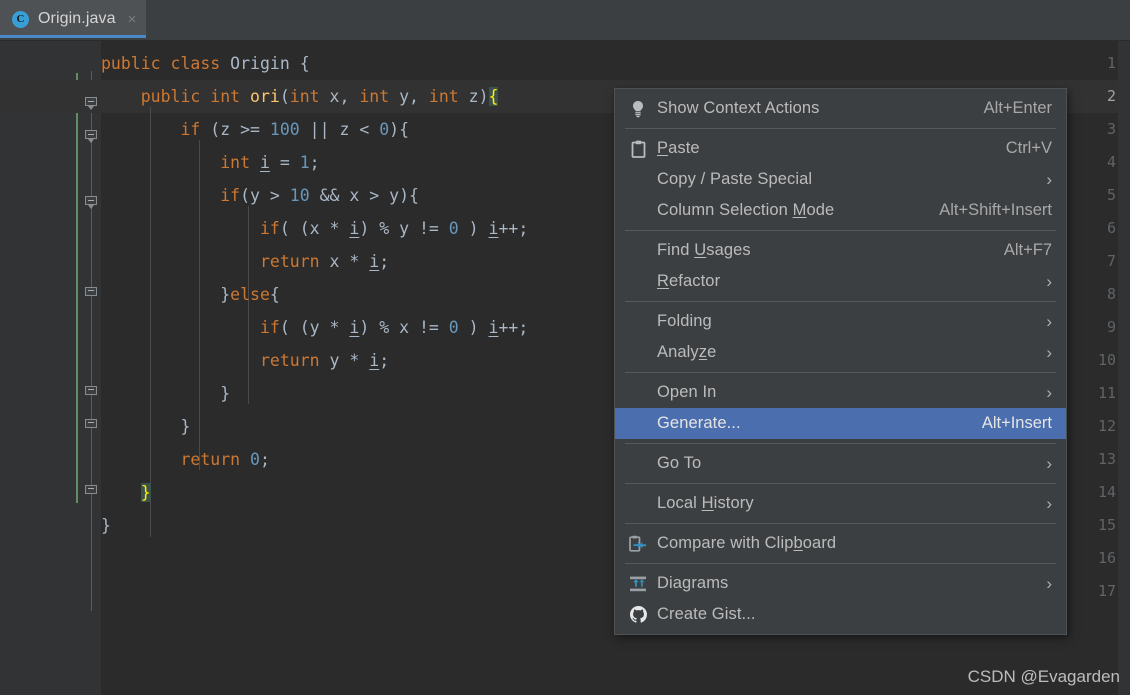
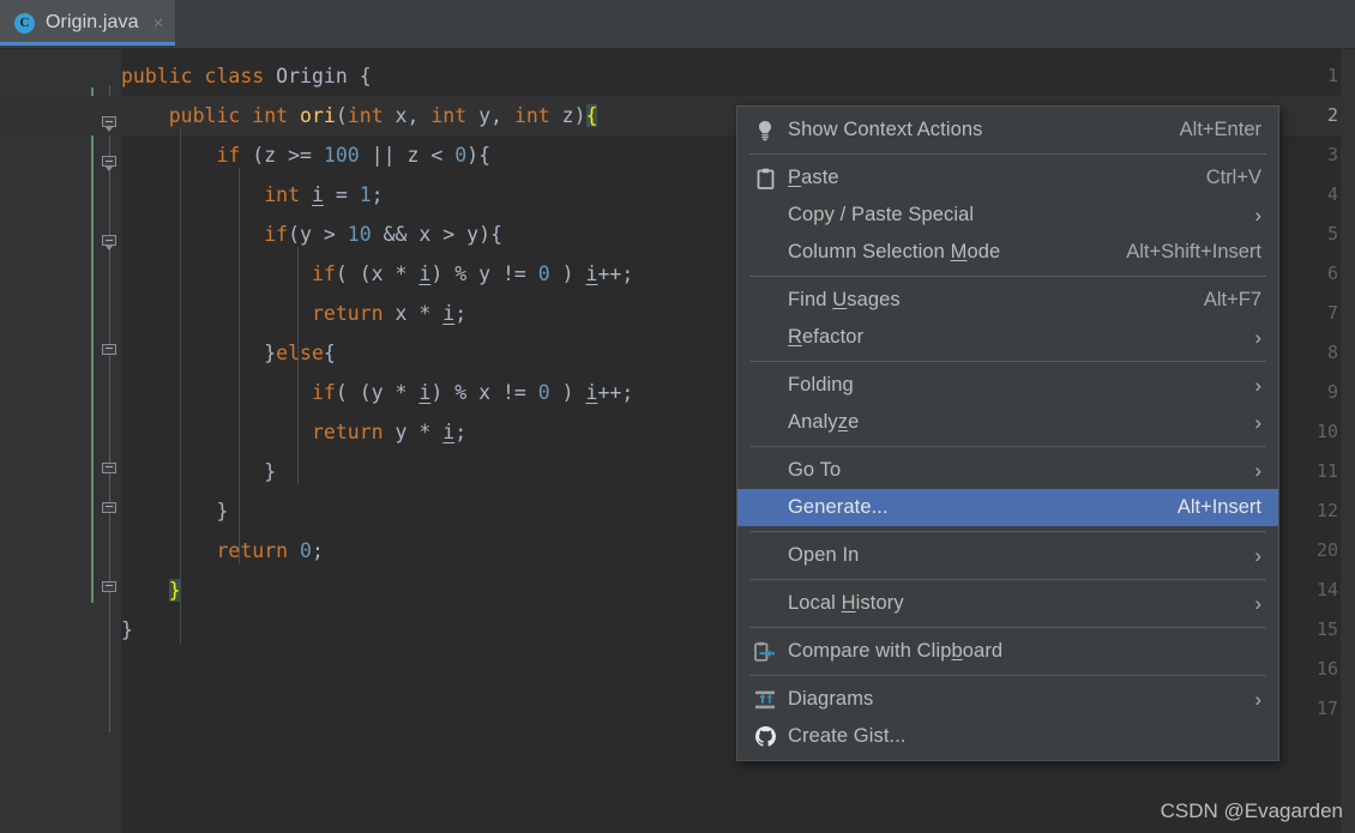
  C
  Origin.java
  ×
  1
  2
  3
  4
  5
  6
  7
  8
  9
  10
  11
  12
- 13
+ 20
  14
  15
  16
  17
  public class Origin {
  public int ori(int x, int y, int z){
  if (z >= 100 || z < 0){
  int i = 1;
  if(y > 10 && x > y){
  if( (x * i) % y != 0 ) i++;
  return x * i;
  }else{
  if( (y * i) % x != 0 ) i++;
  return y * i;
  }
  }
  return 0;
  }
  }
  Show Context Actions
  Alt+Enter
  Paste
  Ctrl+V
  Copy / Paste Special
  ›
  Column Selection Mode
  Alt+Shift+Insert
  Find Usages
  Alt+F7
  Refactor
  ›
  Folding
  ›
  Analyze
  ›
- Open In
+ Go To
  ›
  Generate...
  Alt+Insert
- Go To
+ Open In
  ›
  Local History
  ›
  Compare with Clipboard
  Diagrams
  ›
  Create Gist...
  CSDN @Evagarden
